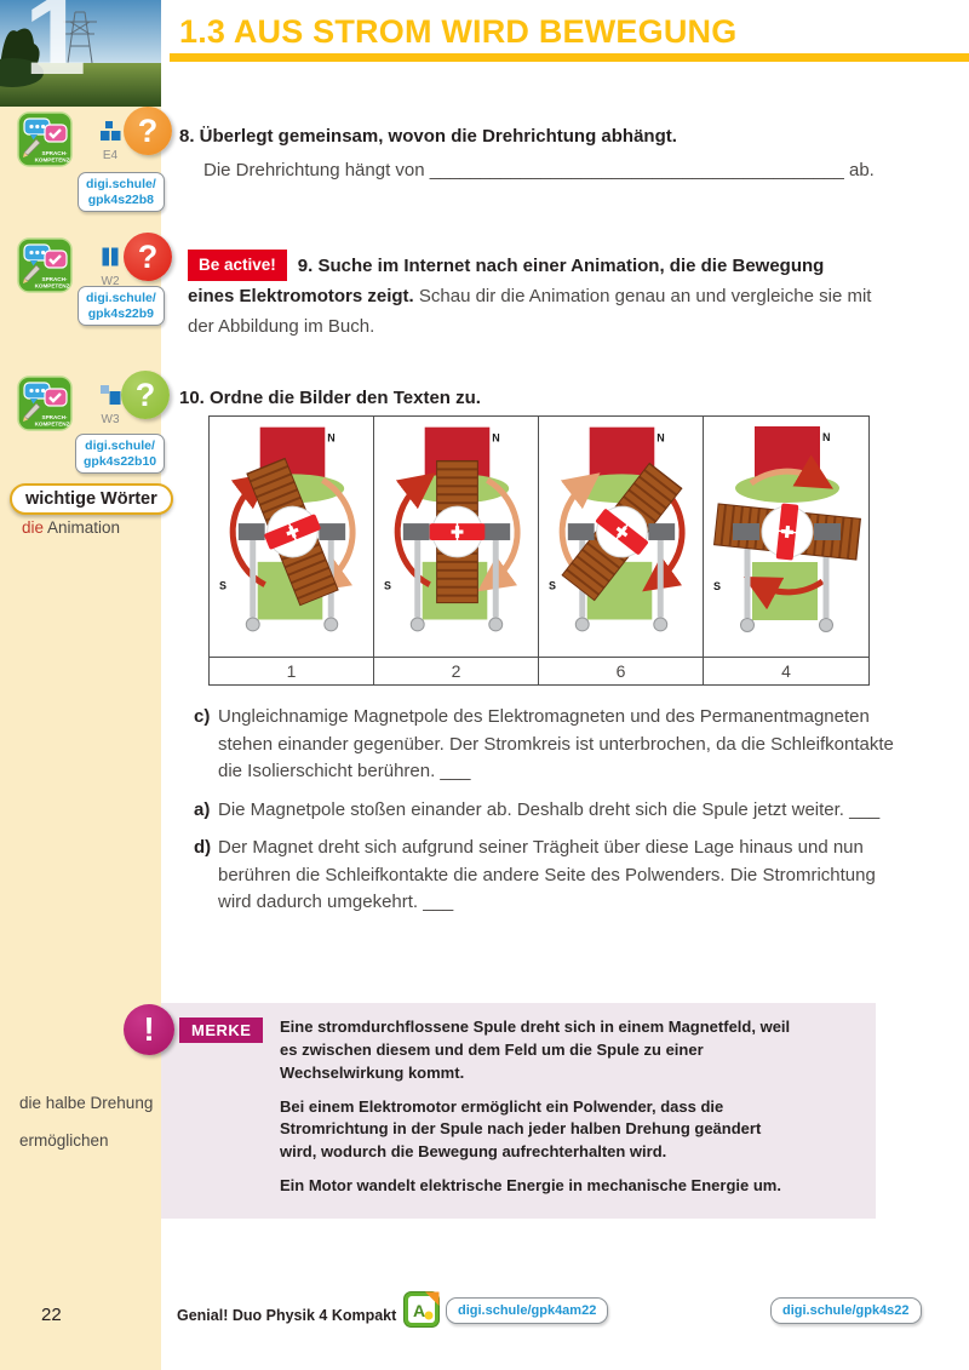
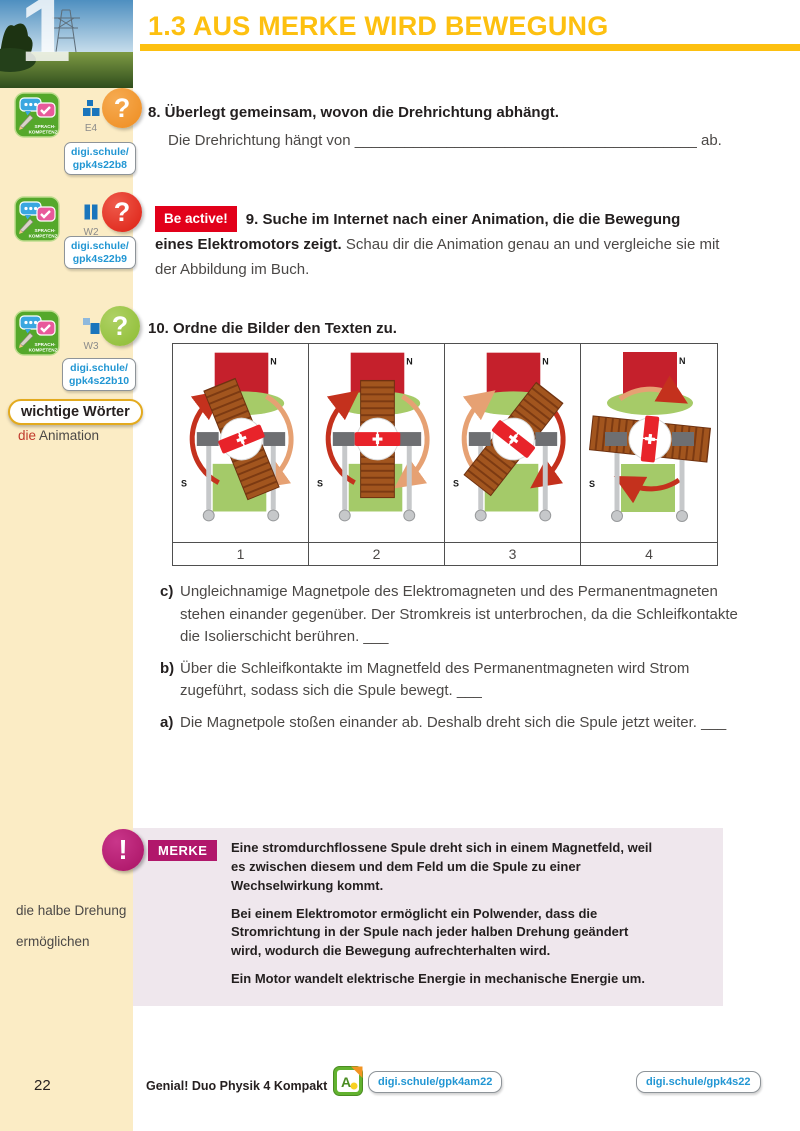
  1
- 1.3 AUS STROM WIRD BEWEGUNG
+ 1.3 AUS MERKE WIRD BEWEGUNG
  E4
  ?
  digi.schule/
  gpk4s22b8
  W2
  ?
  digi.schule/
  gpk4s22b9
  W3
  ?
  digi.schule/
  gpk4s22b10
  wichtige Wörter
  die Animation
  die halbe Drehung
  ermöglichen
  8. Überlegt gemeinsam, wovon die Drehrichtung abhängt.
  Die Drehrichtung hängt von _________________________________________ ab.
  Be active! 9. Suche im Internet nach einer Animation, die die Bewegung
  eines Elektromotors zeigt. Schau dir die Animation genau an und vergleiche sie mit
  der Abbildung im Buch.
  10. Ordne die Bilder den Texten zu.
  N
  S
  N
  S
  N
  S
  N
  S
  1
  2
- 6
+ 3
  4
  c)
  Ungleichnamige Magnetpole des Elektromagneten und des Permanentmagneten
  stehen einander gegenüber. Der Stromkreis ist unterbrochen, da die Schleifkontakte
  die Isolierschicht berühren. ___
+ b)
+ Über die Schleifkontakte im Magnetfeld des Permanentmagneten wird Strom
+ zugeführt, sodass sich die Spule bewegt. ___
  a)
  Die Magnetpole stoßen einander ab. Deshalb dreht sich die Spule jetzt weiter. ___
- d)
- Der Magnet dreht sich aufgrund seiner Trägheit über diese Lage hinaus und nun
- berühren die Schleifkontakte die andere Seite des Polwenders. Die Stromrichtung
- wird dadurch umgekehrt. ___
  MERKE
  Eine stromdurchflossene Spule dreht sich in einem Magnetfeld, weil
  es zwischen diesem und dem Feld um die Spule zu einer
  Wechselwirkung kommt.
  Bei einem Elektromotor ermöglicht ein Polwender, dass die
  Stromrichtung in der Spule nach jeder halben Drehung geändert
  wird, wodurch die Bewegung aufrechterhalten wird.
  Ein Motor wandelt elektrische Energie in mechanische Energie um.
  !
  22
  Genial! Duo Physik 4 Kompakt
  A
  digi.schule/gpk4am22
  digi.schule/gpk4s22
